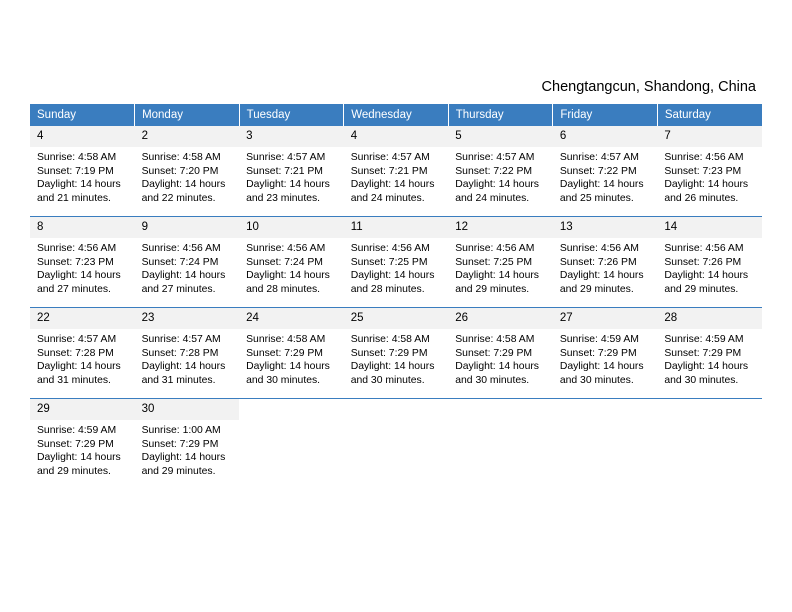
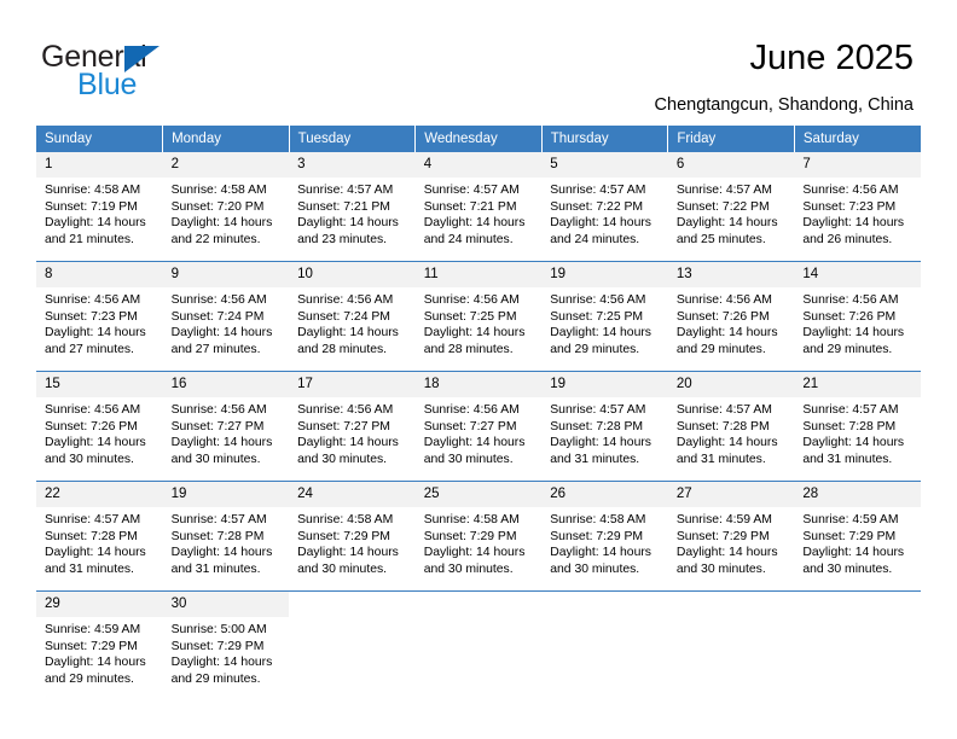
+ General
+ Blue
+ June 2025
  Chengtangcun, Shandong, China
  Sunday	Monday	Tuesday	Wednesday	Thursday	Friday	Saturday
- 4Sunrise: 4:58 AMSunset: 7:19 PMDaylight: 14 hoursand 21 minutes.	2Sunrise: 4:58 AMSunset: 7:20 PMDaylight: 14 hoursand 22 minutes.	3Sunrise: 4:57 AMSunset: 7:21 PMDaylight: 14 hoursand 23 minutes.	4Sunrise: 4:57 AMSunset: 7:21 PMDaylight: 14 hoursand 24 minutes.	5Sunrise: 4:57 AMSunset: 7:22 PMDaylight: 14 hoursand 24 minutes.	6Sunrise: 4:57 AMSunset: 7:22 PMDaylight: 14 hoursand 25 minutes.	7Sunrise: 4:56 AMSunset: 7:23 PMDaylight: 14 hoursand 26 minutes.
+ 1Sunrise: 4:58 AMSunset: 7:19 PMDaylight: 14 hoursand 21 minutes.	2Sunrise: 4:58 AMSunset: 7:20 PMDaylight: 14 hoursand 22 minutes.	3Sunrise: 4:57 AMSunset: 7:21 PMDaylight: 14 hoursand 23 minutes.	4Sunrise: 4:57 AMSunset: 7:21 PMDaylight: 14 hoursand 24 minutes.	5Sunrise: 4:57 AMSunset: 7:22 PMDaylight: 14 hoursand 24 minutes.	6Sunrise: 4:57 AMSunset: 7:22 PMDaylight: 14 hoursand 25 minutes.	7Sunrise: 4:56 AMSunset: 7:23 PMDaylight: 14 hoursand 26 minutes.
- 8Sunrise: 4:56 AMSunset: 7:23 PMDaylight: 14 hoursand 27 minutes.	9Sunrise: 4:56 AMSunset: 7:24 PMDaylight: 14 hoursand 27 minutes.	10Sunrise: 4:56 AMSunset: 7:24 PMDaylight: 14 hoursand 28 minutes.	11Sunrise: 4:56 AMSunset: 7:25 PMDaylight: 14 hoursand 28 minutes.	12Sunrise: 4:56 AMSunset: 7:25 PMDaylight: 14 hoursand 29 minutes.	13Sunrise: 4:56 AMSunset: 7:26 PMDaylight: 14 hoursand 29 minutes.	14Sunrise: 4:56 AMSunset: 7:26 PMDaylight: 14 hoursand 29 minutes.
+ 8Sunrise: 4:56 AMSunset: 7:23 PMDaylight: 14 hoursand 27 minutes.	9Sunrise: 4:56 AMSunset: 7:24 PMDaylight: 14 hoursand 27 minutes.	10Sunrise: 4:56 AMSunset: 7:24 PMDaylight: 14 hoursand 28 minutes.	11Sunrise: 4:56 AMSunset: 7:25 PMDaylight: 14 hoursand 28 minutes.	19Sunrise: 4:56 AMSunset: 7:25 PMDaylight: 14 hoursand 29 minutes.	13Sunrise: 4:56 AMSunset: 7:26 PMDaylight: 14 hoursand 29 minutes.	14Sunrise: 4:56 AMSunset: 7:26 PMDaylight: 14 hoursand 29 minutes.
+ 15Sunrise: 4:56 AMSunset: 7:26 PMDaylight: 14 hoursand 30 minutes.	16Sunrise: 4:56 AMSunset: 7:27 PMDaylight: 14 hoursand 30 minutes.	17Sunrise: 4:56 AMSunset: 7:27 PMDaylight: 14 hoursand 30 minutes.	18Sunrise: 4:56 AMSunset: 7:27 PMDaylight: 14 hoursand 30 minutes.	19Sunrise: 4:57 AMSunset: 7:28 PMDaylight: 14 hoursand 31 minutes.	20Sunrise: 4:57 AMSunset: 7:28 PMDaylight: 14 hoursand 31 minutes.	21Sunrise: 4:57 AMSunset: 7:28 PMDaylight: 14 hoursand 31 minutes.
- 22Sunrise: 4:57 AMSunset: 7:28 PMDaylight: 14 hoursand 31 minutes.	23Sunrise: 4:57 AMSunset: 7:28 PMDaylight: 14 hoursand 31 minutes.	24Sunrise: 4:58 AMSunset: 7:29 PMDaylight: 14 hoursand 30 minutes.	25Sunrise: 4:58 AMSunset: 7:29 PMDaylight: 14 hoursand 30 minutes.	26Sunrise: 4:58 AMSunset: 7:29 PMDaylight: 14 hoursand 30 minutes.	27Sunrise: 4:59 AMSunset: 7:29 PMDaylight: 14 hoursand 30 minutes.	28Sunrise: 4:59 AMSunset: 7:29 PMDaylight: 14 hoursand 30 minutes.
+ 22Sunrise: 4:57 AMSunset: 7:28 PMDaylight: 14 hoursand 31 minutes.	19Sunrise: 4:57 AMSunset: 7:28 PMDaylight: 14 hoursand 31 minutes.	24Sunrise: 4:58 AMSunset: 7:29 PMDaylight: 14 hoursand 30 minutes.	25Sunrise: 4:58 AMSunset: 7:29 PMDaylight: 14 hoursand 30 minutes.	26Sunrise: 4:58 AMSunset: 7:29 PMDaylight: 14 hoursand 30 minutes.	27Sunrise: 4:59 AMSunset: 7:29 PMDaylight: 14 hoursand 30 minutes.	28Sunrise: 4:59 AMSunset: 7:29 PMDaylight: 14 hoursand 30 minutes.
- 29Sunrise: 4:59 AMSunset: 7:29 PMDaylight: 14 hoursand 29 minutes.	30Sunrise: 1:00 AMSunset: 7:29 PMDaylight: 14 hoursand 29 minutes.
+ 29Sunrise: 4:59 AMSunset: 7:29 PMDaylight: 14 hoursand 29 minutes.	30Sunrise: 5:00 AMSunset: 7:29 PMDaylight: 14 hoursand 29 minutes.
